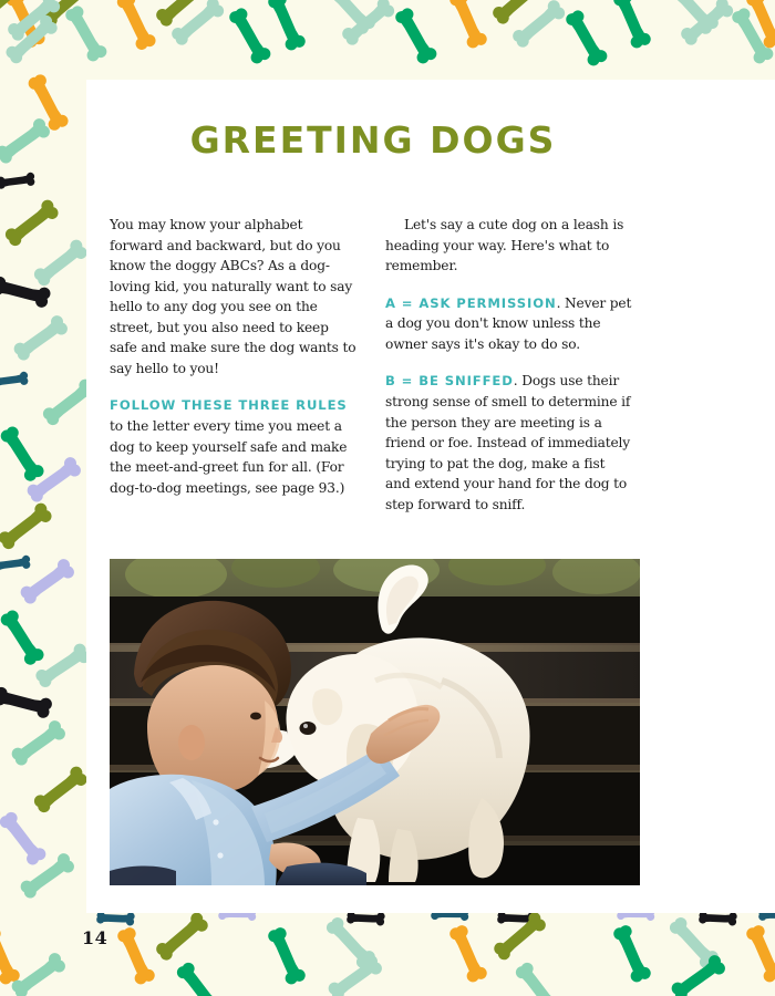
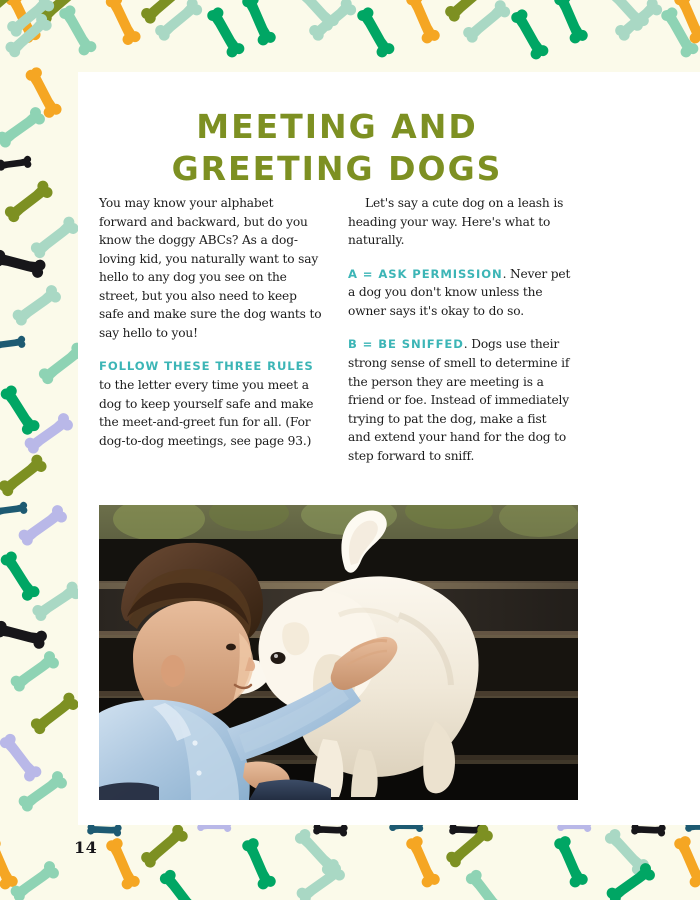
+ MEETING AND
  GREETING DOGS
  You may know your alphabet forward and backward, but do you know the doggy ABCs? As a dog-loving kid, you naturally want to say hello to any dog you see on the street, but you also need to keep safe and make sure the dog wants to say hello to you!
  FOLLOW THESE THREE RULES to the letter every time you meet a dog to keep yourself safe and make the meet-and-greet fun for all. (For dog-to-dog meetings, see page 93.)
- Let's say a cute dog on a leash is heading your way. Here's what to remember.
+ Let's say a cute dog on a leash is heading your way. Here's what to naturally.
  A = ASK PERMISSION. Never pet a dog you don't know unless the owner says it's okay to do so.
  B = BE SNIFFED. Dogs use their strong sense of smell to determine if the person they are meeting is a friend or foe. Instead of immediately trying to pat the dog, make a fist and extend your hand for the dog to step forward to sniff.
  14
